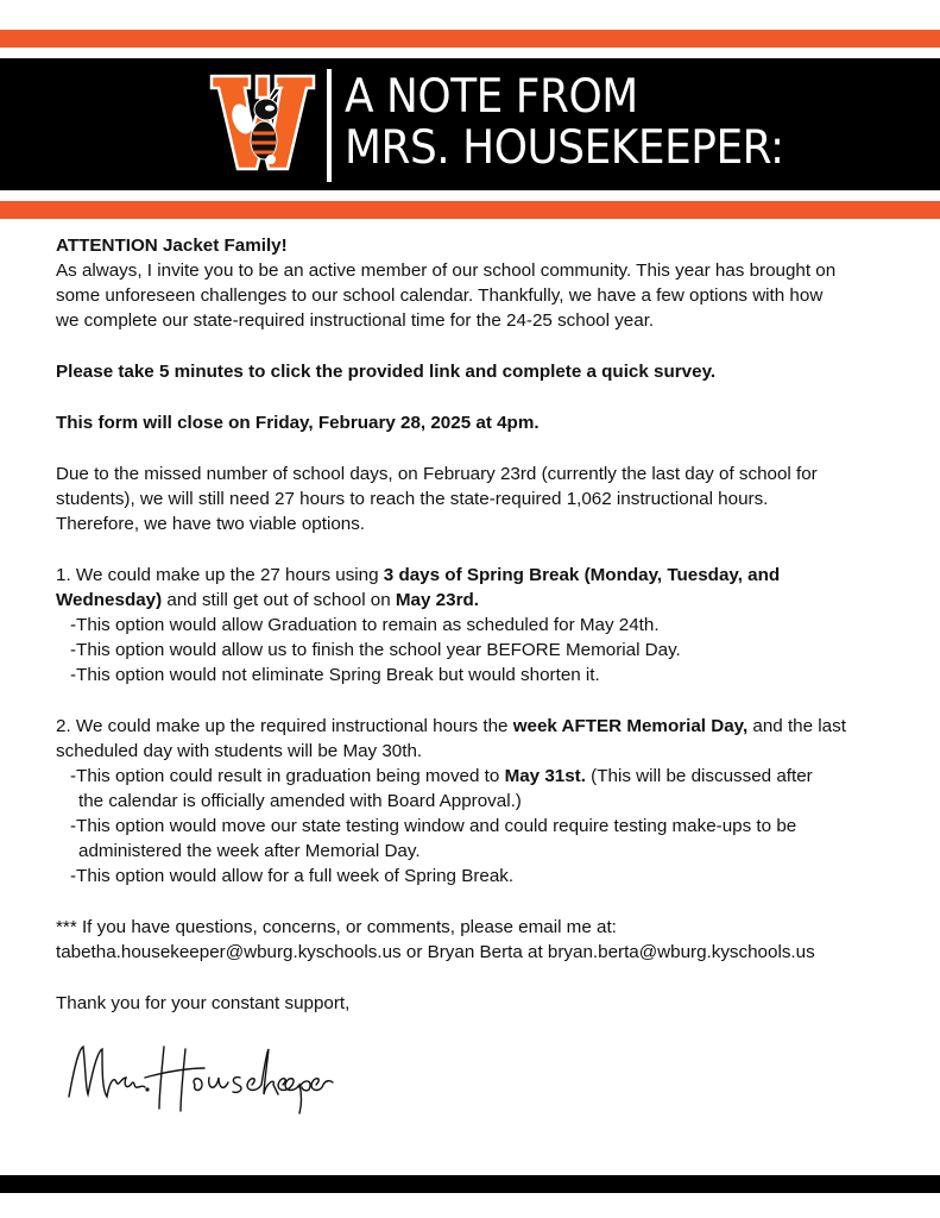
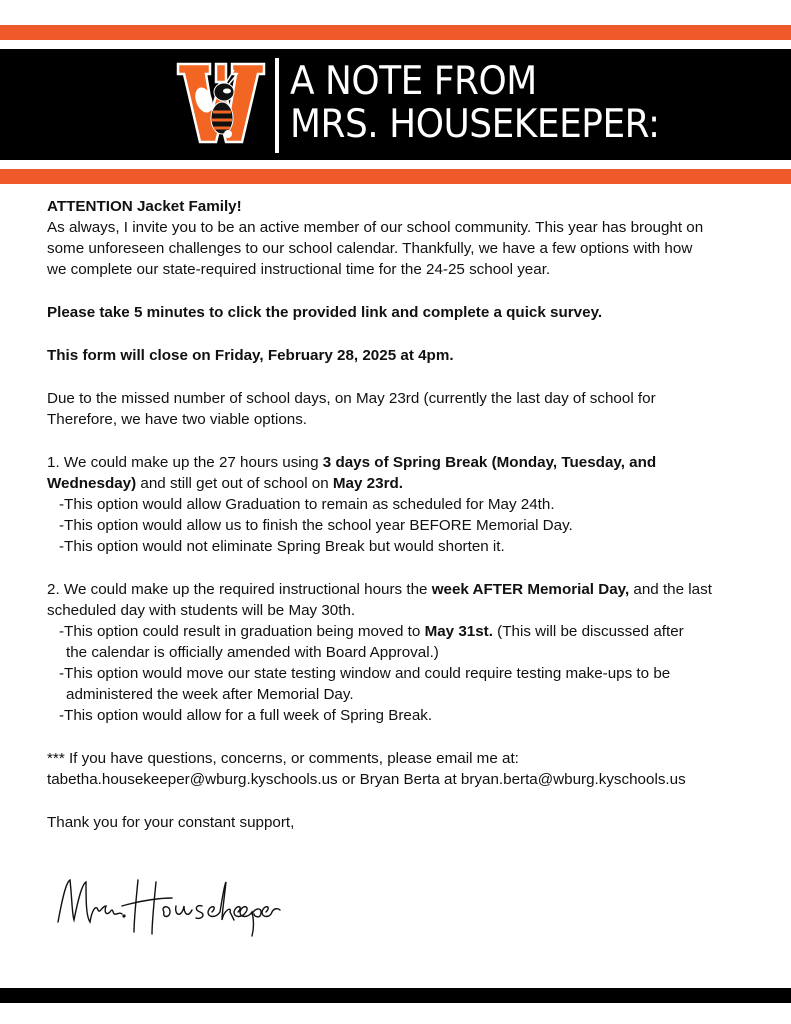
  A NOTE FROM
  MRS. HOUSEKEEPER:
  ATTENTION Jacket Family!
  As always, I invite you to be an active member of our school community. This year has brought on
  some unforeseen challenges to our school calendar. Thankfully, we have a few options with how
  we complete our state-required instructional time for the 24-25 school year.
  Please take 5 minutes to click the provided link and complete a quick survey.
  This form will close on Friday, February 28, 2025 at 4pm.
- Due to the missed number of school days, on February 23rd (currently the last day of school for
+ Due to the missed number of school days, on May 23rd (currently the last day of school for
- students), we will still need 27 hours to reach the state-required 1,062 instructional hours.
  Therefore, we have two viable options.
  1. We could make up the 27 hours using 3 days of Spring Break (Monday, Tuesday, and
  Wednesday) and still get out of school on May 23rd.
  -This option would allow Graduation to remain as scheduled for May 24th.
  -This option would allow us to finish the school year BEFORE Memorial Day.
  -This option would not eliminate Spring Break but would shorten it.
  2. We could make up the required instructional hours the week AFTER Memorial Day, and the last
  scheduled day with students will be May 30th.
  -This option could result in graduation being moved to May 31st. (This will be discussed after
  the calendar is officially amended with Board Approval.)
  -This option would move our state testing window and could require testing make-ups to be
  administered the week after Memorial Day.
  -This option would allow for a full week of Spring Break.
  *** If you have questions, concerns, or comments, please email me at:
  tabetha.housekeeper@wburg.kyschools.us or Bryan Berta at bryan.berta@wburg.kyschools.us
  Thank you for your constant support,
